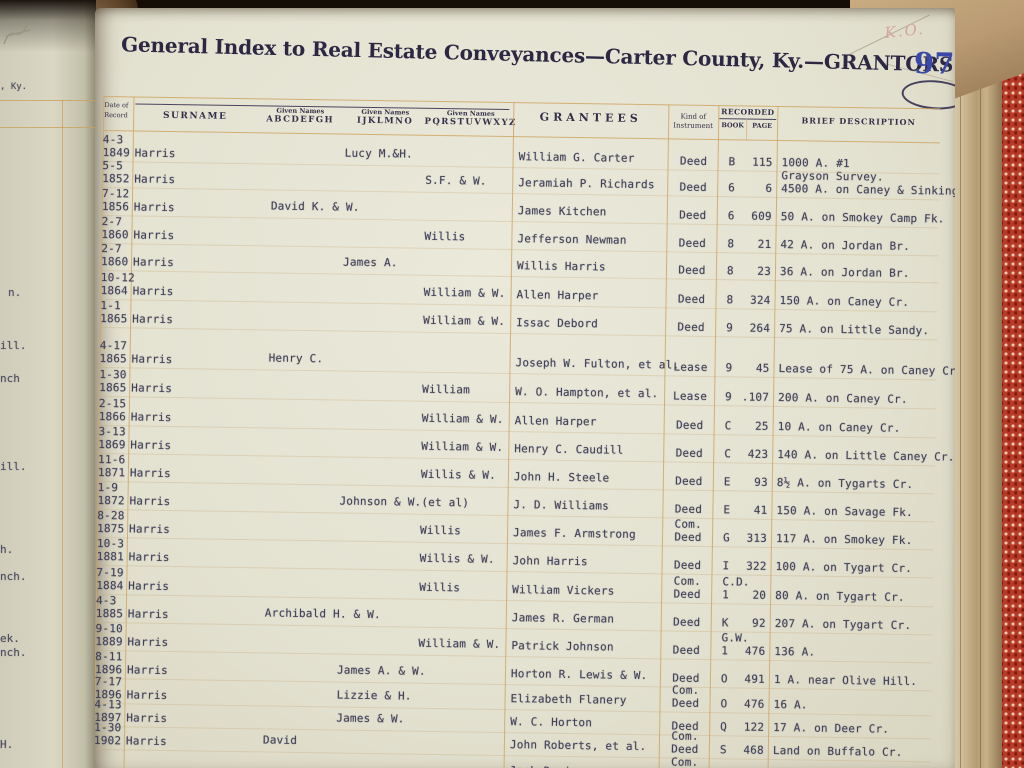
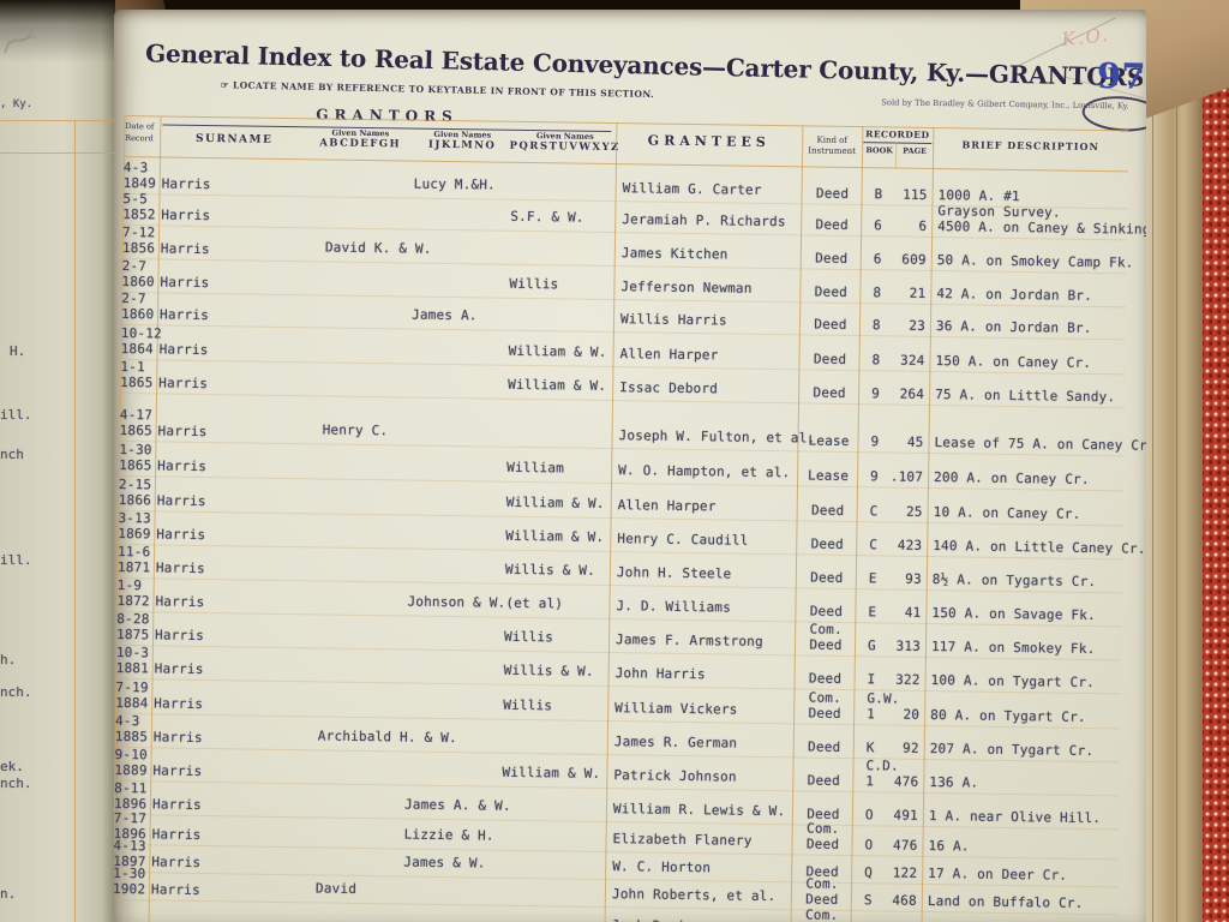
  , Ky.
- n.
+ H.
  ill.
  nch
  ill.
  h.
  nch.
  ek.
  nch.
- H.
+ n.
  General Index to Real Estate Conveyances—Carter County, Ky.—GRANTO
  97
+ ☞ LOCATE NAME BY REFERENCE TO KEYTABLE IN FRONT OF THIS SECTION.
+ Sold by The Bradley & Gilbert Company, Inc., Louisville, Ky.
+ GRANTORS
  Date of
  Record
  SURNAME
  Given Names
  ABCDEFGH
  Given Names
  IJKLMNO
  Given Names
  PQRSTUVWXYZ
  GRANTEES
  Kind of
  Instrument
  RECORDED
  BOOK
  PAGE
  BRIEF DESCRIPTION
  4-3
  1849
  Harris
  Lucy M.&H.
  William G. Carter
  Deed
  B
  115
  1000 A. #1
  Grayson Survey.
  5-5
  1852
  Harris
  S.F. & W.
  Jeramiah P. Richards
  Deed
  6
  6
  4500 A. on Caney & Sinkin
  7-12
  1856
  Harris
  David K. & W.
  James Kitchen
  Deed
  6
  609
  50 A. on Smokey Camp Fk.
  2-7
  1860
  Harris
  Willis
  Jefferson Newman
  Deed
  8
  21
  42 A. on Jordan Br.
  2-7
  1860
  Harris
  James A.
  Willis Harris
  Deed
  8
  23
  36 A. on Jordan Br.
  10-12
  1864
  Harris
  William & W.
  Allen Harper
  Deed
  8
  324
  150 A. on Caney Cr.
  1-1
  1865
  Harris
  William & W.
  Issac Debord
  Deed
  9
  264
  75 A. on Little Sandy.
  4-17
  1865
  Harris
  Henry C.
  Joseph W. Fulton, et al.
  Lease
  9
  45
  Lease of 75 A. on Caney Cr
  1-30
  1865
  Harris
  William
  W. O. Hampton, et al.
  Lease
  9
  .107
  200 A. on Caney Cr.
  2-15
  1866
  Harris
  William & W.
  Allen Harper
  Deed
  C
  25
  10 A. on Caney Cr.
  3-13
  1869
  Harris
  William & W.
  Henry C. Caudill
  Deed
  C
  423
  140 A. on Little Caney Cr.
  11-6
  1871
  Harris
  Willis & W.
  John H. Steele
  Deed
  E
  93
  8½ A. on Tygarts Cr.
  1-9
  1872
  Harris
  Johnson & W.(et al)
  J. D. Williams
  Deed
  E
  41
  150 A. on Savage Fk.
  8-28
  1875
  Harris
  Willis
  James F. Armstrong
  Com.
  Deed
  G
  313
  117 A. on Smokey Fk.
  10-3
  1881
  Harris
  Willis & W.
  John Harris
  Deed
  I
  322
  100 A. on Tygart Cr.
  7-19
  1884
  Harris
  Willis
  William Vickers
  Com.
  Deed
- C.D.
+ G.W.
  1
  20
  80 A. on Tygart Cr.
  4-3
  1885
  Harris
  Archibald H. & W.
  James R. German
  Deed
  K
  92
  207 A. on Tygart Cr.
  9-10
  1889
  Harris
  William & W.
  Patrick Johnson
  Deed
- G.W.
+ C.D.
  1
  476
  136 A.
  8-11
  1896
  Harris
  James A. & W.
- Horton R. Lewis & W.
+ William R. Lewis & W.
  Deed
  O
  491
  1 A. near Olive Hill.
  7-17
  1896
  Harris
  Lizzie & H.
  Elizabeth Flanery
  Com.
  Deed
  O
  476
  16 A.
  4-13
  1897
  Harris
  James & W.
  W. C. Horton
  Deed
  Q
  122
  17 A. on Deer Cr.
  1-30
  1902
  Harris
  David
  John Roberts, et al.
  Com.
  Deed
  S
  468
  Land on Buffalo Cr.
  Com.
